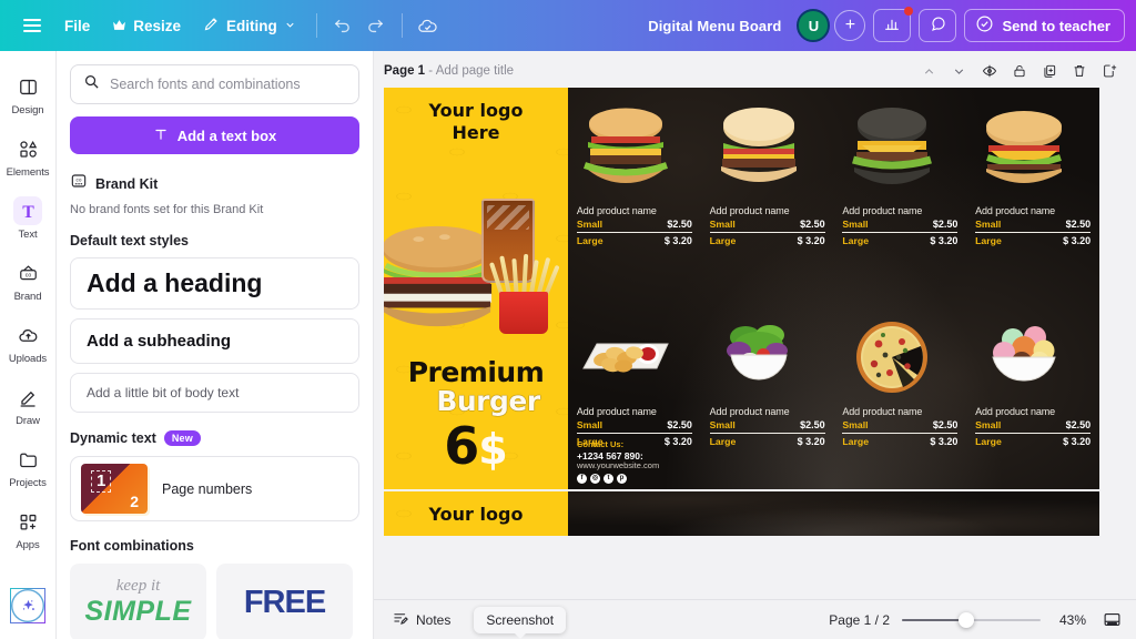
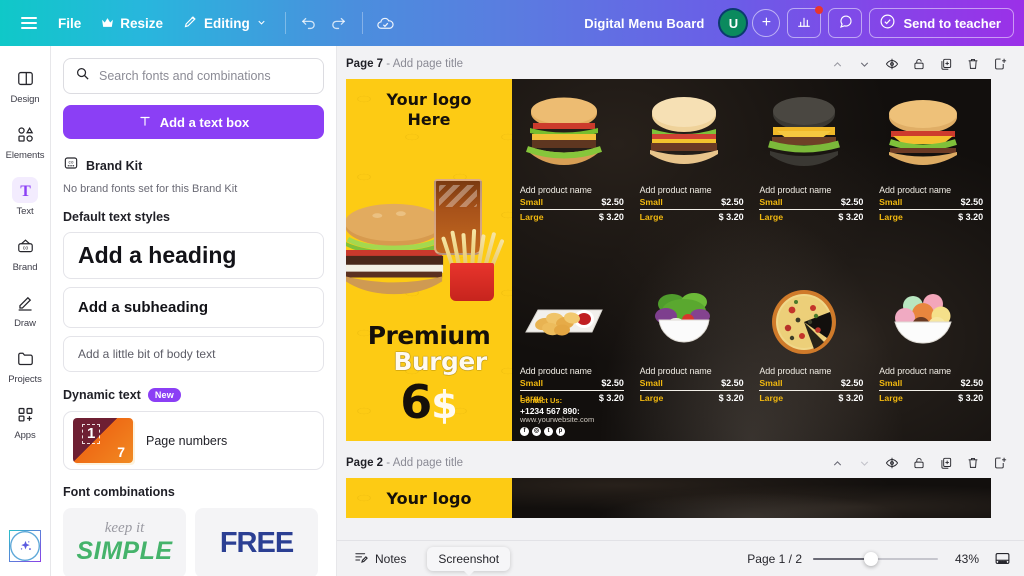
  File
  Resize
  Editing
  Digital Menu Board
  U
  +
  Send to teacher
  Design
  Elements
  T
  Text
  Brand
- Uploads
  Draw
  Projects
  Apps
  Search fonts and combinations
  Add a text box
  Brand Kit
  No brand fonts set for this Brand Kit
  Default text styles
  Add a heading
  Add a subheading
  Add a little bit of body text
  Dynamic text
  New
  1
- 2
+ 7
  Page numbers
  Font combinations
  keep it
  SIMPLE
  FREE
- Page 1 - Add page title
+ Page 7 - Add page title
  Your logo
  Here
  Premium
  Burger
  6$
  Add product name
  Small
  $2.50
  Large
  $ 3.20
  Add product name
  Small
  $2.50
  Large
  $ 3.20
  Add product name
  Small
  $2.50
  Large
  $ 3.20
  Add product name
  Small
  $2.50
  Large
  $ 3.20
  Add product name
  Small
  $2.50
  Large
  $ 3.20
  Add product name
  Small
  $2.50
  Large
  $ 3.20
  Add product name
  Small
  $2.50
  Large
  $ 3.20
  Add product name
  Small
  $2.50
  Large
  $ 3.20
  Contact Us:
  +1234 567 890:
  www.yourwebsite.com
+ Page 2 - Add page title
  Your logo
  Notes
  Screenshot
  Page 1 / 2
  43%
